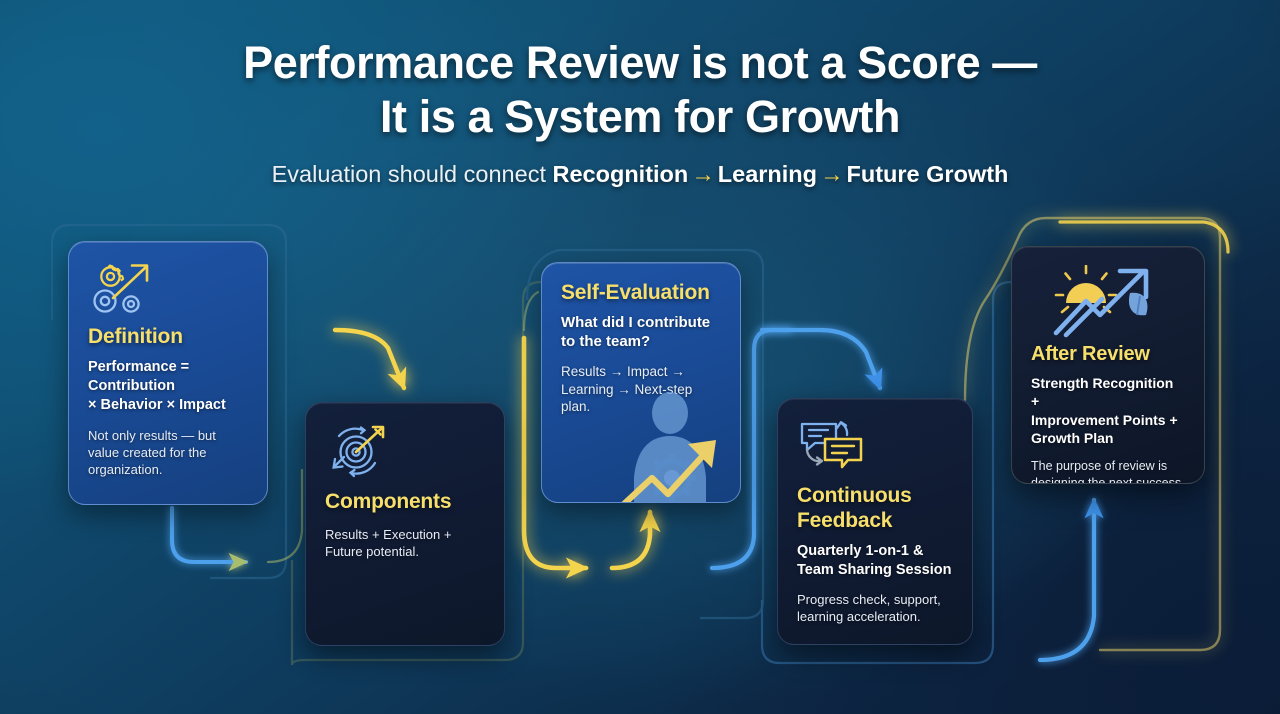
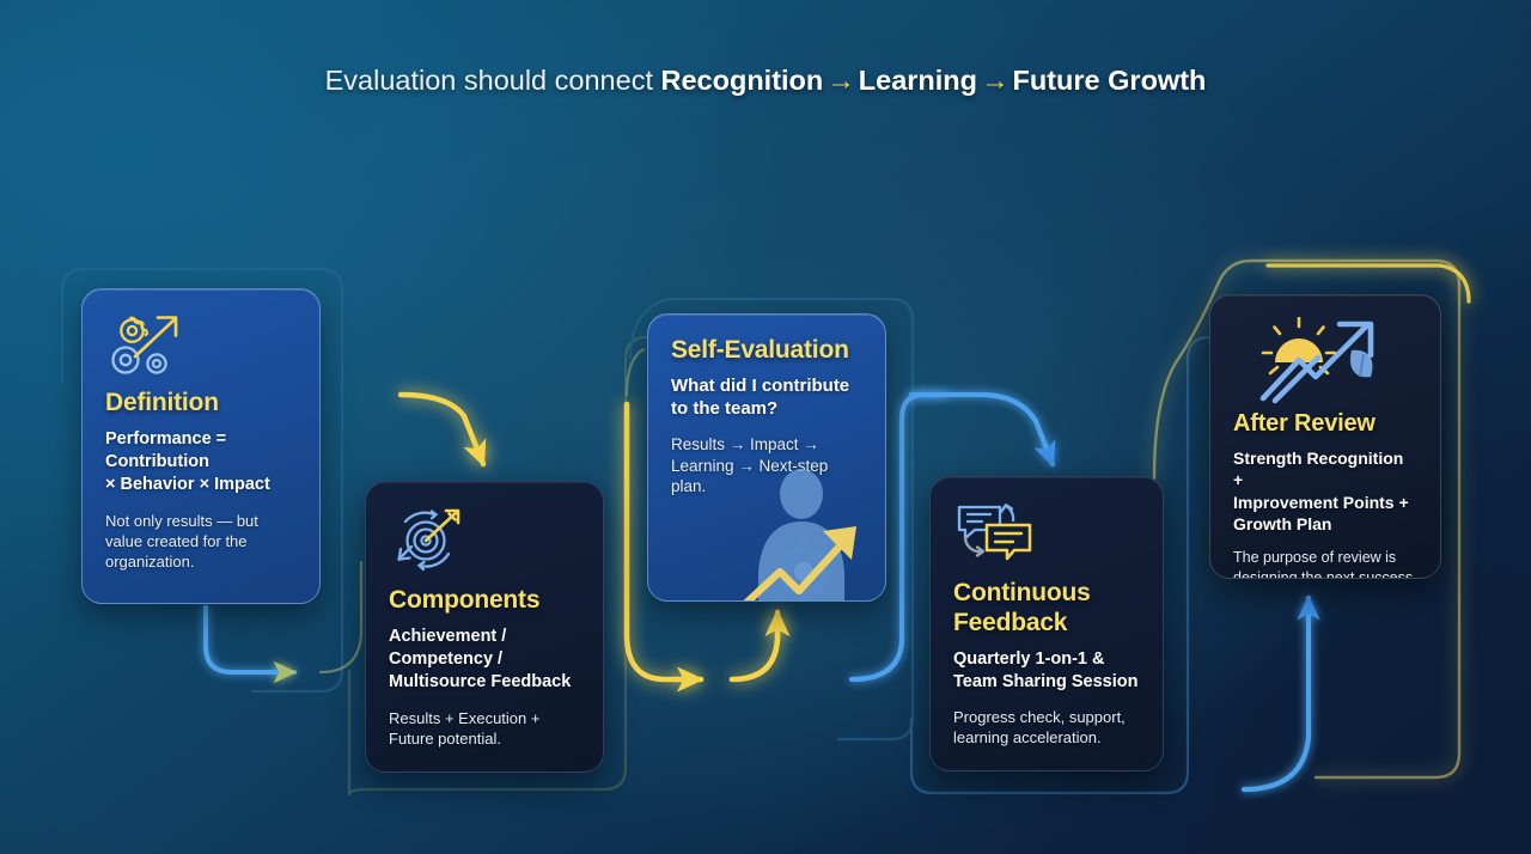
- Performance Review is not a Score —
- It is a System for Growth
  Evaluation should connect Recognition→Learning→Future Growth
  Definition
  Performance =
  Contribution
  × Behavior × Impact
  Not only results — but value created for the organization.
  Components
+ Achievement /
+ Competency /
+ Multisource Feedback
  Results + Execution + Future potential.
  Self-Evaluation
  What did I contribute to the team?
  Results → Impact → Learning → Next-step plan.
  Continuous
  Feedback
  Quarterly 1-on-1 &
  Team Sharing Session
  Progress check, support, learning acceleration.
  After Review
  Strength Recognition +
  Improvement Points +
  Growth Plan
  The purpose of review is designing the next success.
